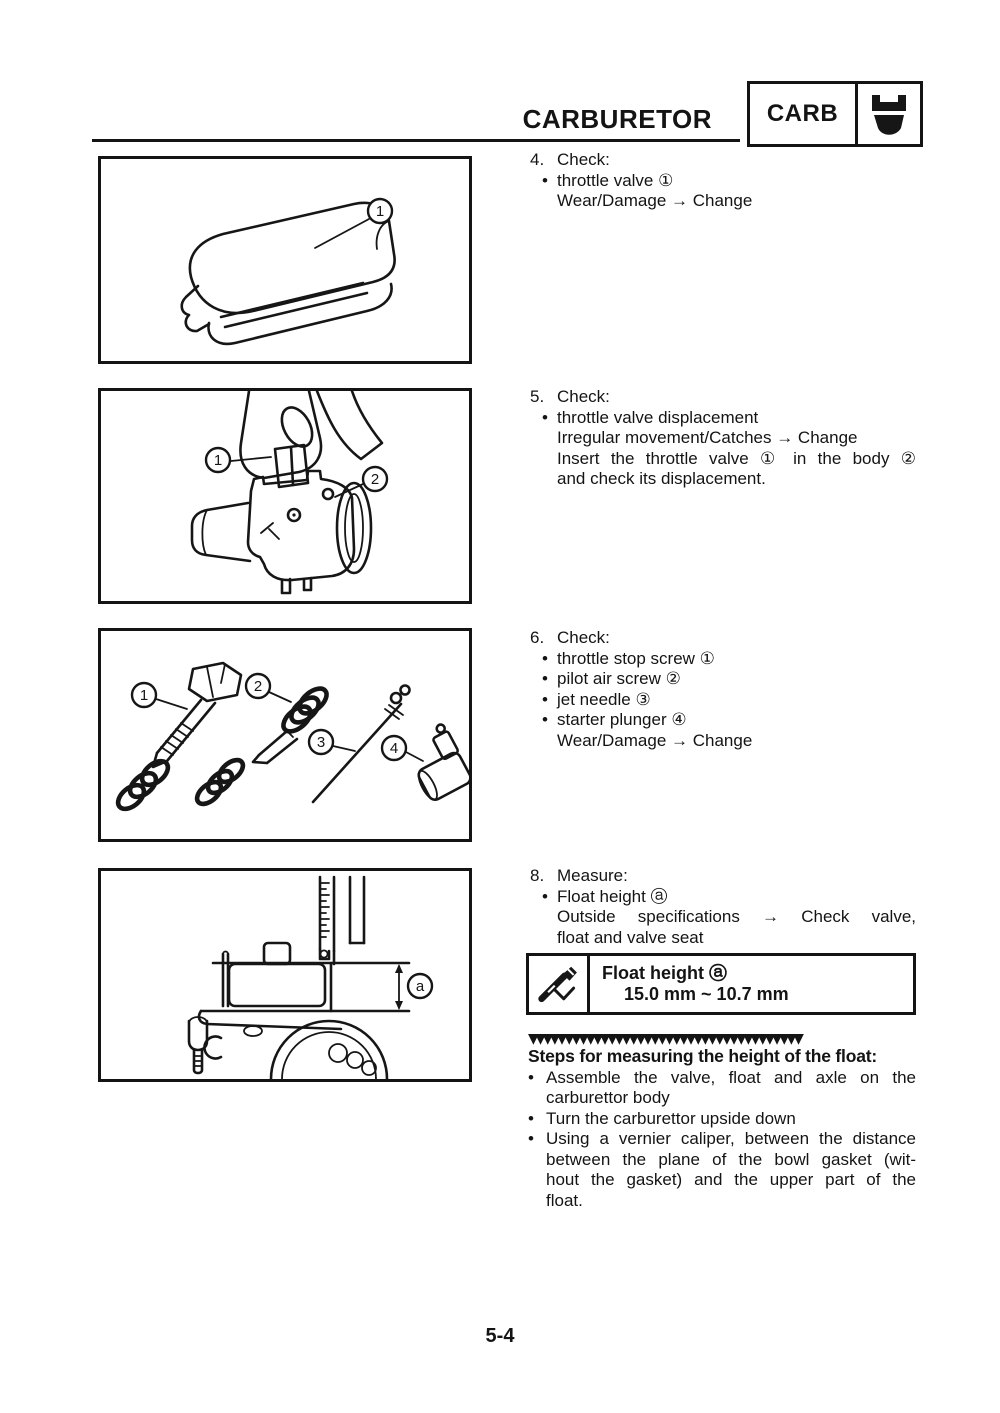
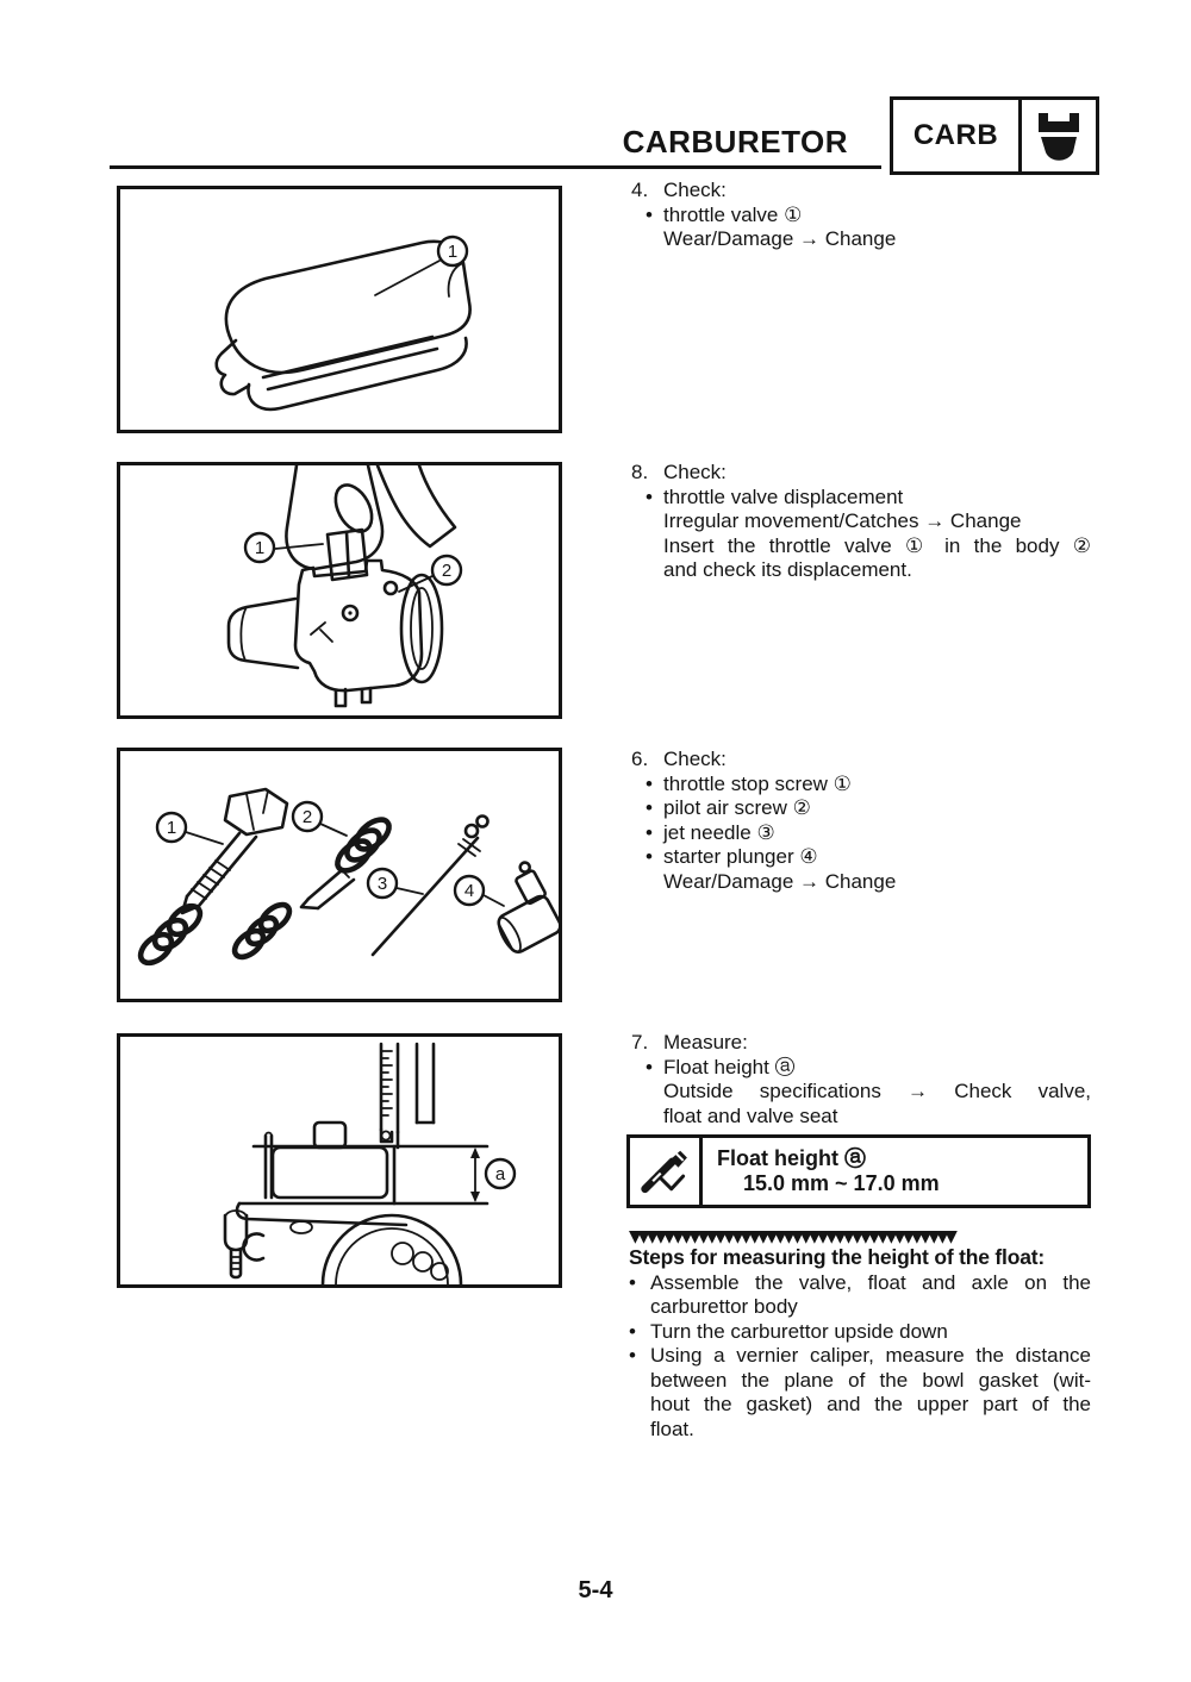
  CARBURETOR
  CARB
  1
  1
  2
  1
  2
  3
  4
  a
  4. Check:
  throttle valve ①
  Wear/Damage → Change
- 5. Check:
+ 8. Check:
  throttle valve displacement
  Irregular movement/Catches → Change
  Insert the throttle valve ① in the body ②
  and check its displacement.
  6. Check:
  throttle stop screw ①
  pilot air screw ②
  jet needle ③
  starter plunger ④
  Wear/Damage → Change
- 8. Measure:
+ 7. Measure:
  Float height ⓐ
  Outside specifications → Check valve,
  float and valve seat
  Float height ⓐ
- 15.0 mm ~ 10.7 mm
+ 15.0 mm ~ 17.0 mm
  ▼▼▼▼▼▼▼▼▼▼▼▼▼▼▼▼▼▼▼▼▼▼▼▼▼▼▼▼▼▼▼▼▼▼▼▼▼▼
  Steps for measuring the height of the float:
  Assemble the valve, float and axle on the
  carburettor body
  Turn the carburettor upside down
- Using a vernier caliper, between the distance
+ Using a vernier caliper, measure the distance
  between the plane of the bowl gasket (wit-
  hout the gasket) and the upper part of the
  float.
  5-4
